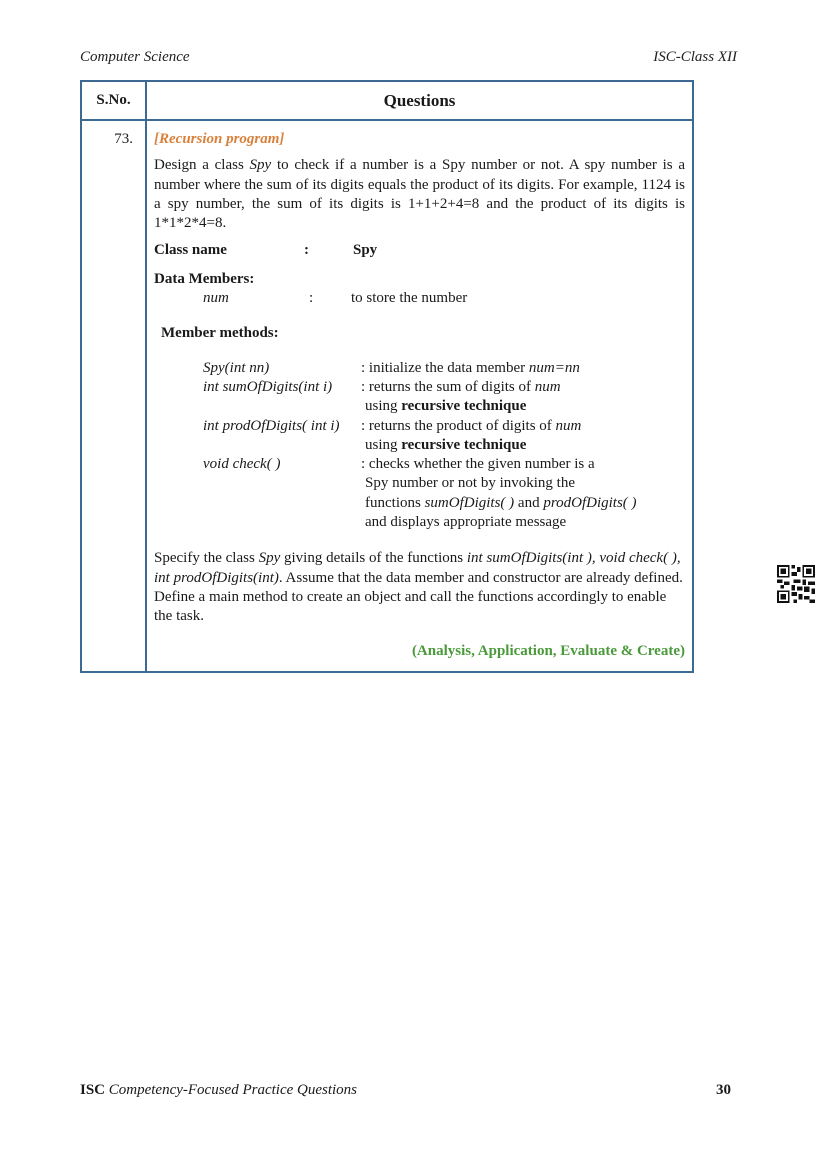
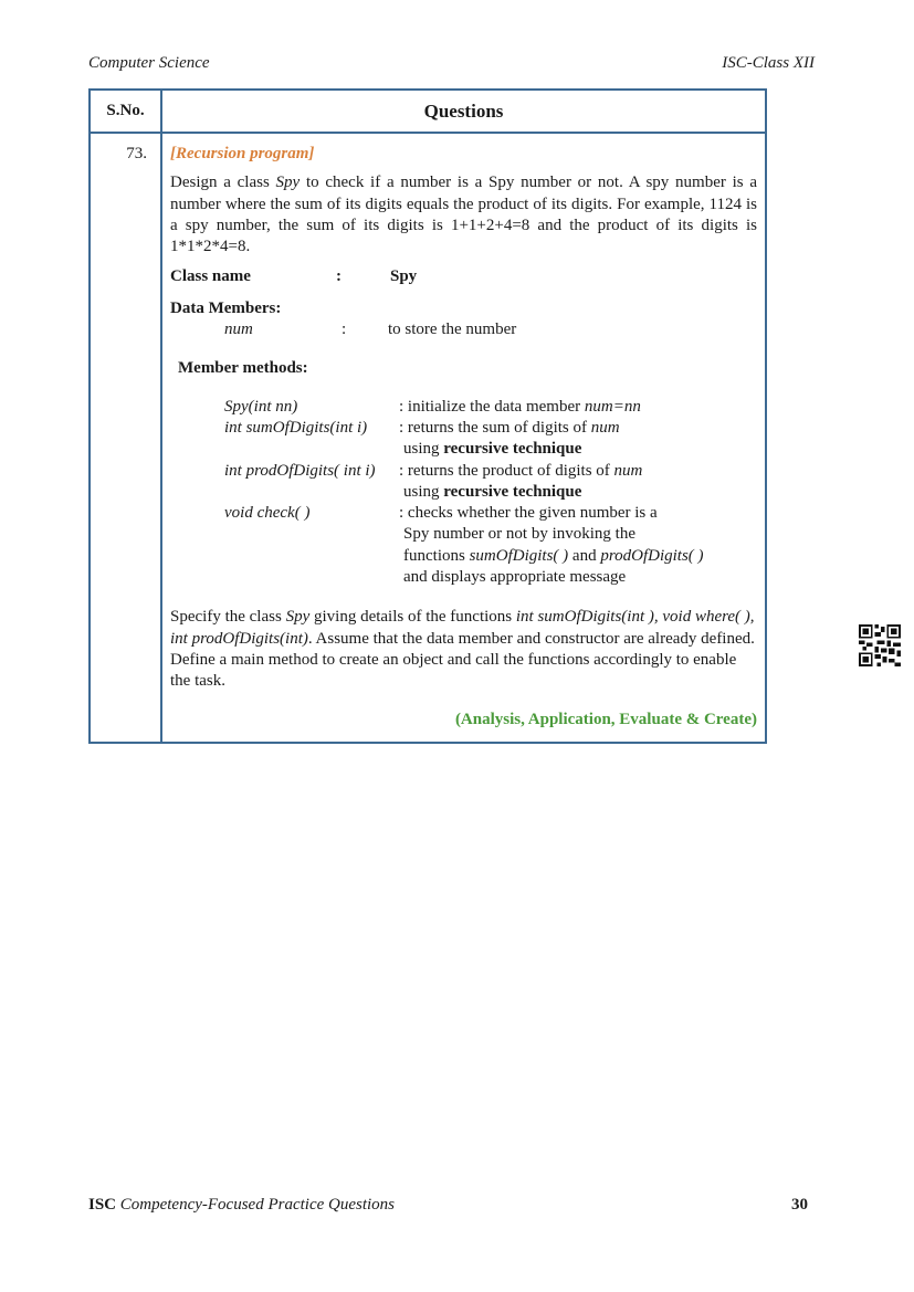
  Computer Science
  ISC-Class XII
  S.No.	Questions
- 73.	[Recursion program] Design a class Spy to check if a number is a Spy number or not. A spy number is a number where the sum of its digits equals the product of its digits. For example, 1124 is a spy number, the sum of its digits is 1+1+2+4=8 and the product of its digits is 1*1*2*4=8. Class name : Spy Data Members: num : to store the number Member methods: Spy(int nn) : initialize the data member num=nn int sumOfDigits(int i) : returns the sum of digits of numusing recursive technique int prodOfDigits( int i) : returns the product of digits of numusing recursive technique void check( ) : checks whether the given number is a Spy number or not by invoking the functions sumOfDigits( ) and prodOfDigits( ) and displays appropriate message Specify the class Spy giving details of the functions int sumOfDigits(int ), void check( ), int prodOfDigits(int). Assume that the data member and constructor are already defined. Define a main method to create an object and call the functions accordingly to enable the task. (Analysis, Application, Evaluate & Create)
+ 73.	[Recursion program] Design a class Spy to check if a number is a Spy number or not. A spy number is a number where the sum of its digits equals the product of its digits. For example, 1124 is a spy number, the sum of its digits is 1+1+2+4=8 and the product of its digits is 1*1*2*4=8. Class name : Spy Data Members: num : to store the number Member methods: Spy(int nn) : initialize the data member num=nn int sumOfDigits(int i) : returns the sum of digits of numusing recursive technique int prodOfDigits( int i) : returns the product of digits of numusing recursive technique void check( ) : checks whether the given number is a Spy number or not by invoking the functions sumOfDigits( ) and prodOfDigits( ) and displays appropriate message Specify the class Spy giving details of the functions int sumOfDigits(int ), void where( ), int prodOfDigits(int). Assume that the data member and constructor are already defined. Define a main method to create an object and call the functions accordingly to enable the task. (Analysis, Application, Evaluate & Create)
  ISC Competency-Focused Practice Questions
  30
